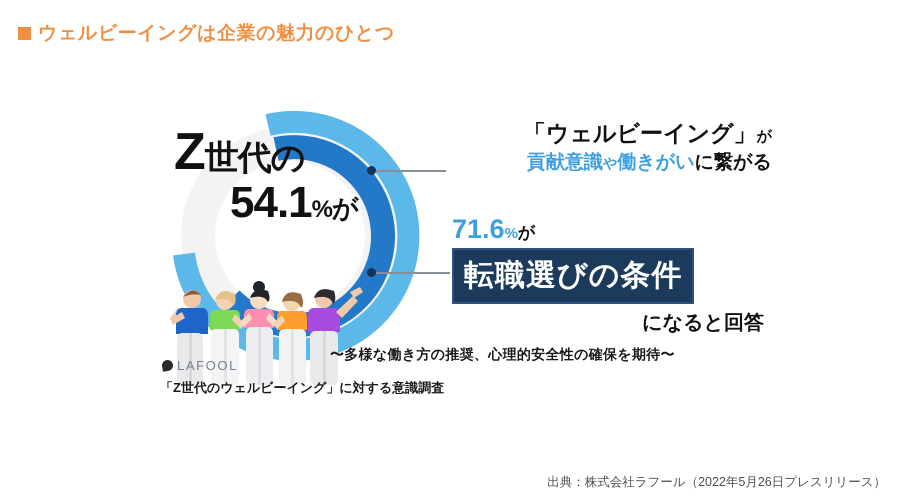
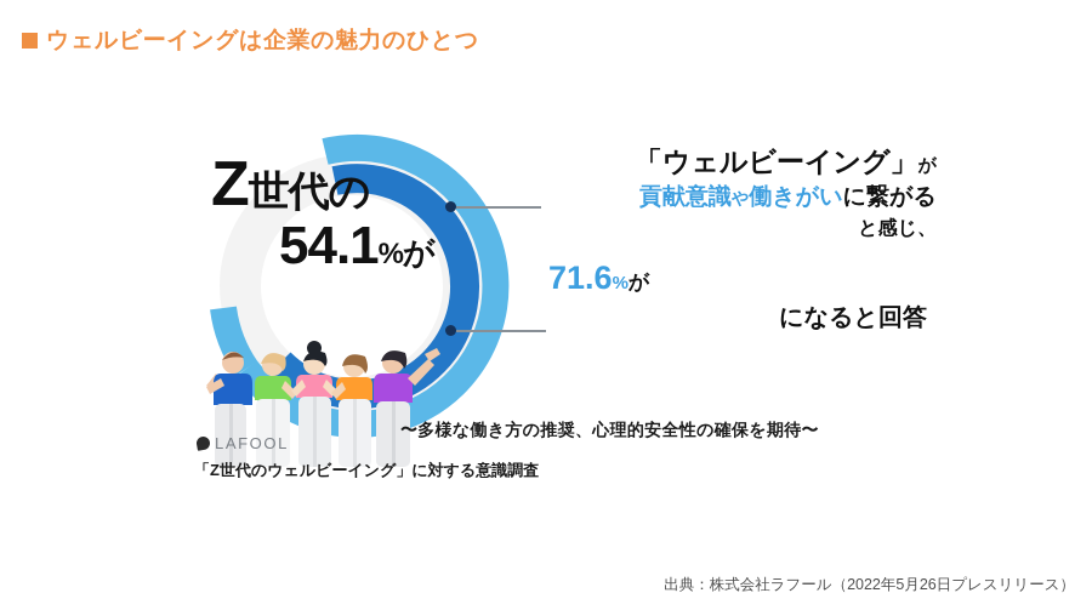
  ウェルビーイングは企業の魅力のひとつ
  Z世代の
  54.1%が
  「ウェルビーイング」が
  貢献意識や働きがいに繋がる
+ と感じ、
  71.6%が
- 転職選びの条件
  になると回答
  〜多様な働き方の推奨、心理的安全性の確保を期待〜
  LAFOOL
  「Z世代のウェルビーイング」に対する意識調査
  出典：株式会社ラフール（2022年5月26日プレスリリース）
